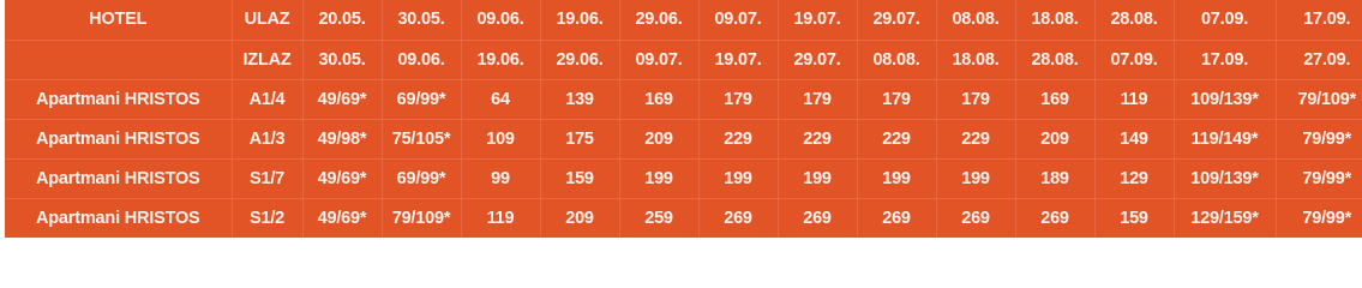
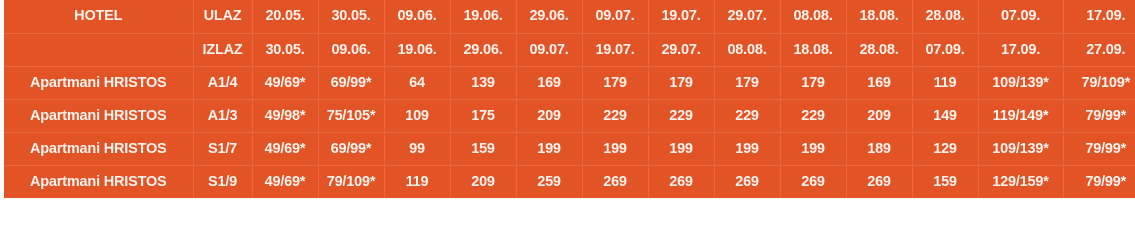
  HOTEL	ULAZ	20.05.	30.05.	09.06.	19.06.	29.06.	09.07.	19.07.	29.07.	08.08.	18.08.	28.08.	07.09.	17.09.
  	IZLAZ	30.05.	09.06.	19.06.	29.06.	09.07.	19.07.	29.07.	08.08.	18.08.	28.08.	07.09.	17.09.	27.09.
  Apartmani HRISTOS	A1/4	49/69*	69/99*	64	139	169	179	179	179	179	169	119	109/139*	79/109*
  Apartmani HRISTOS	A1/3	49/98*	75/105*	109	175	209	229	229	229	229	209	149	119/149*	79/99*
  Apartmani HRISTOS	S1/7	49/69*	69/99*	99	159	199	199	199	199	199	189	129	109/139*	79/99*
- Apartmani HRISTOS	S1/2	49/69*	79/109*	119	209	259	269	269	269	269	269	159	129/159*	79/99*
+ Apartmani HRISTOS	S1/9	49/69*	79/109*	119	209	259	269	269	269	269	269	159	129/159*	79/99*
